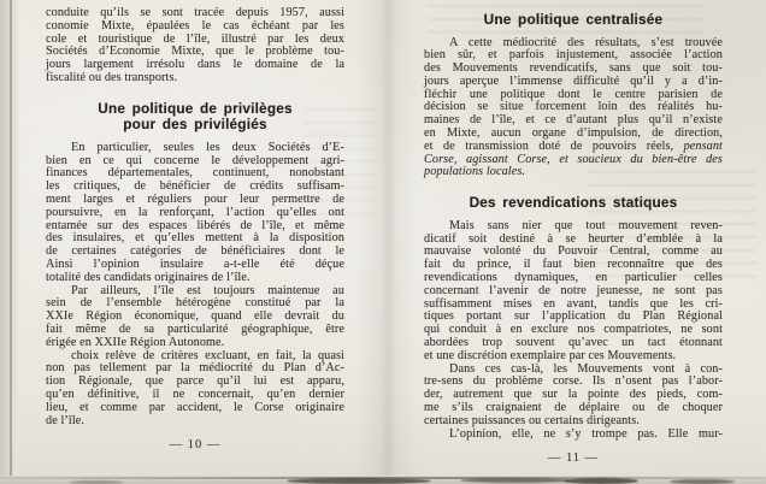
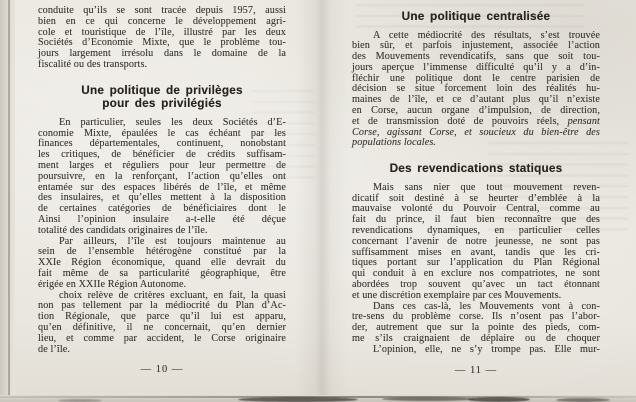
  conduite qu’ils se sont tracée depuis 1957, aussi
- conomie Mixte, épaulées le cas échéant par les
+ bien en ce qui concerne le développement agri-
  cole et touristique de l’île, illustré par les deux
  Sociétés d’Economie Mixte, que le problème tou-
  jours largement irrésolu dans le domaine de la
  fiscalité ou des transports.
  Une politique de privilèges
  pour des privilégiés
  En particulier, seules les deux Sociétés d’E-
- bien en ce qui concerne le développement agri-
+ conomie Mixte, épaulées le cas échéant par les
  finances départementales, continuent, nonobstant
  les critiques, de bénéficier de crédits suffisam-
  ment larges et réguliers pour leur permettre de
  poursuivre, en la renforçant, l’action qu’elles ont
  entamée sur des espaces libérés de l’île, et même
  des insulaires, et qu’elles mettent à la disposition
  de certaines catégories de bénéficiaires dont le
  Ainsi l’opinion insulaire a-t-elle été déçue
  totalité des candidats originaires de l’île.
  Par ailleurs, l’île est toujours maintenue au
  sein de l’ensemble hétérogène constitué par la
  XXIe Région économique, quand elle devrait du
  fait même de sa particularité géographique, être
  érigée en XXIIe Région Autonome.
  choix relève de critères excluant, en fait, la quasi
  non pas tellement par la médiocrité du Plan d’Ac-
  tion Régionale, que parce qu’il lui est apparu,
  qu’en définitive, il ne concernait, qu’en dernier
  lieu, et comme par accident, le Corse originaire
  de l’île.
  — 10 —
  Une politique centralisée
  A cette médiocrité des résultats, s’est trouvée
  bien sûr, et parfois injustement, associée l’action
  des Mouvements revendicatifs, sans que soit tou-
  jours aperçue l’immense difficulté qu’il y a d’in-
  fléchir une politique dont le centre parisien de
  décision se situe forcement loin des réalités hu-
  maines de l’île, et ce d’autant plus qu’il n’existe
- en Mixte, aucun organe d’impulsion, de direction,
+ en Corse, aucun organe d’impulsion, de direction,
  et de transmission doté de pouvoirs réels, pensant
  Corse, agissant Corse, et soucieux du bien-être des
  populations locales.
  Des revendications statiques
  Mais sans nier que tout mouvement reven-
  dicatif soit destiné à se heurter d’emblée à la
  mauvaise volonté du Pouvoir Central, comme au
  fait du prince, il faut bien reconnaître que des
  revendications dynamiques, en particulier celles
  concernant l’avenir de notre jeunesse, ne sont pas
  suffisamment mises en avant, tandis que les cri-
  tiques portant sur l’application du Plan Régional
  qui conduit à en exclure nos compatriotes, ne sont
  abordées trop souvent qu’avec un tact étonnant
  et une discrétion exemplaire par ces Mouvements.
  Dans ces cas-là, les Mouvements vont à con-
  tre-sens du problème corse. Ils n’osent pas l’abor-
  der, autrement que sur la pointe des pieds, com-
  me s’ils craignaient de déplaire ou de choquer
- certaines puissances ou certains dirigeants.
  L’opinion, elle, ne s’y trompe pas. Elle mur-
  — 11 —
